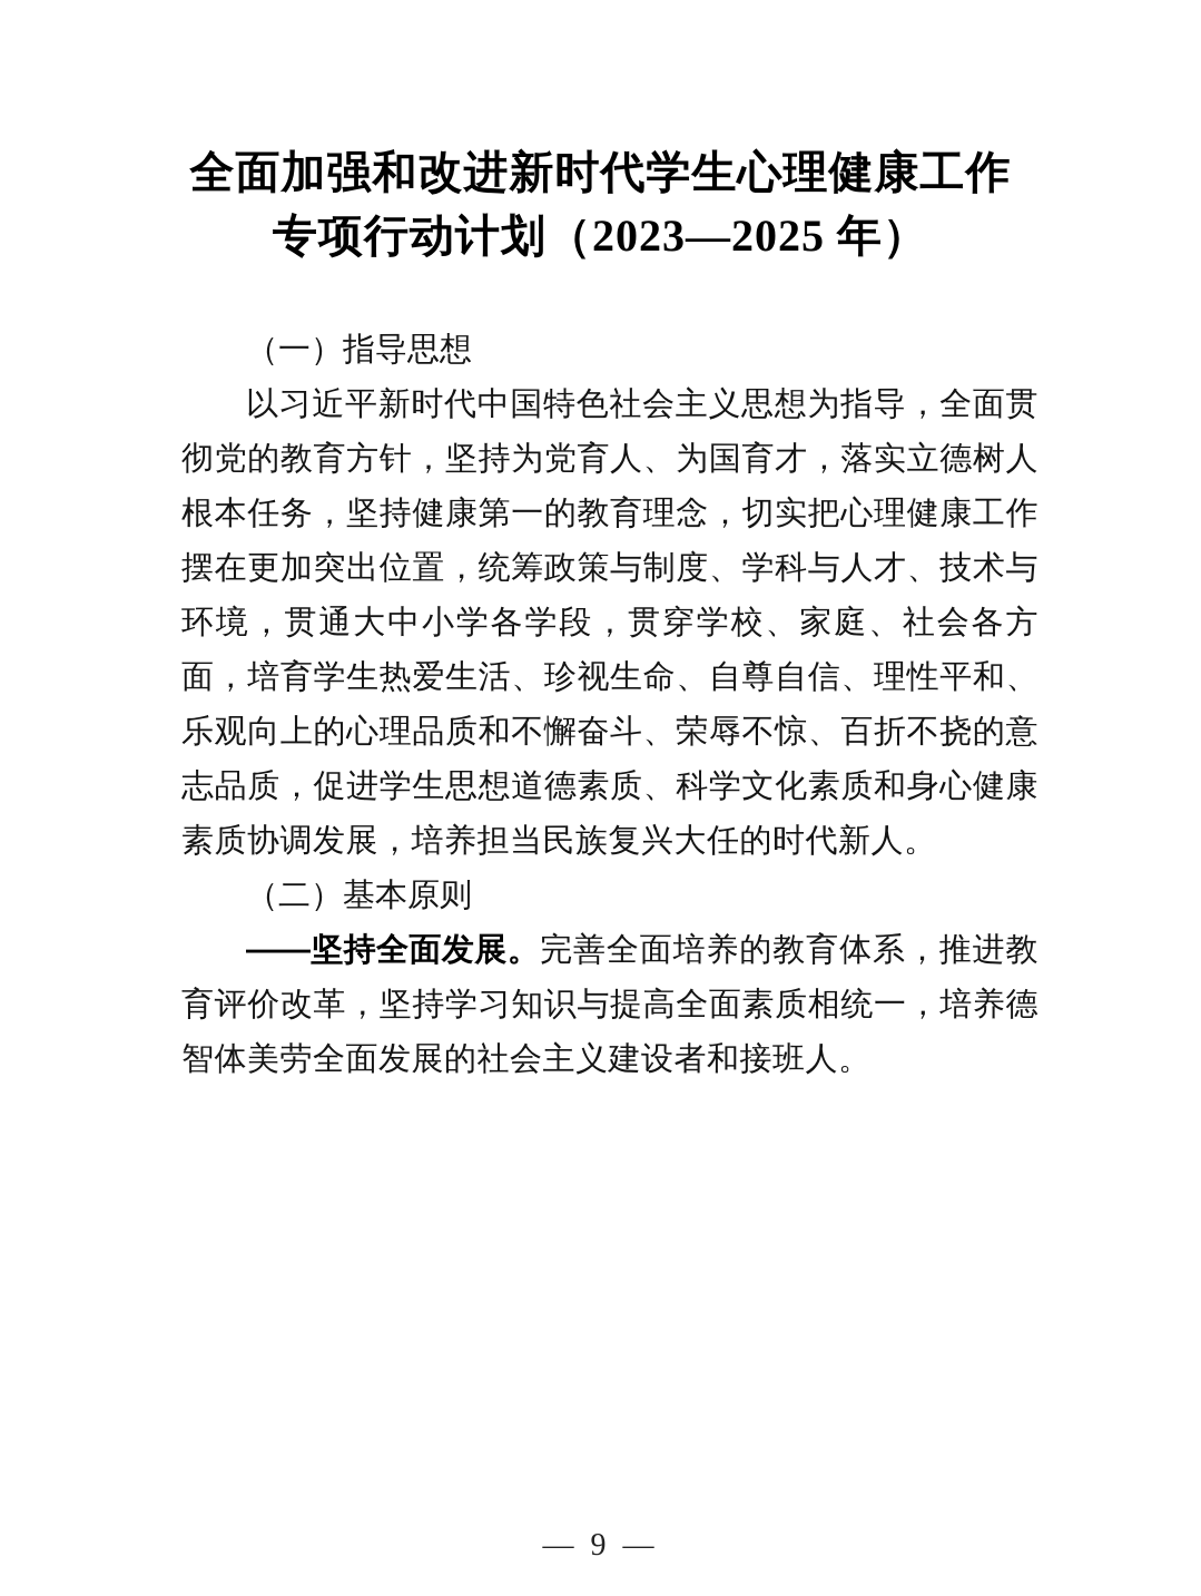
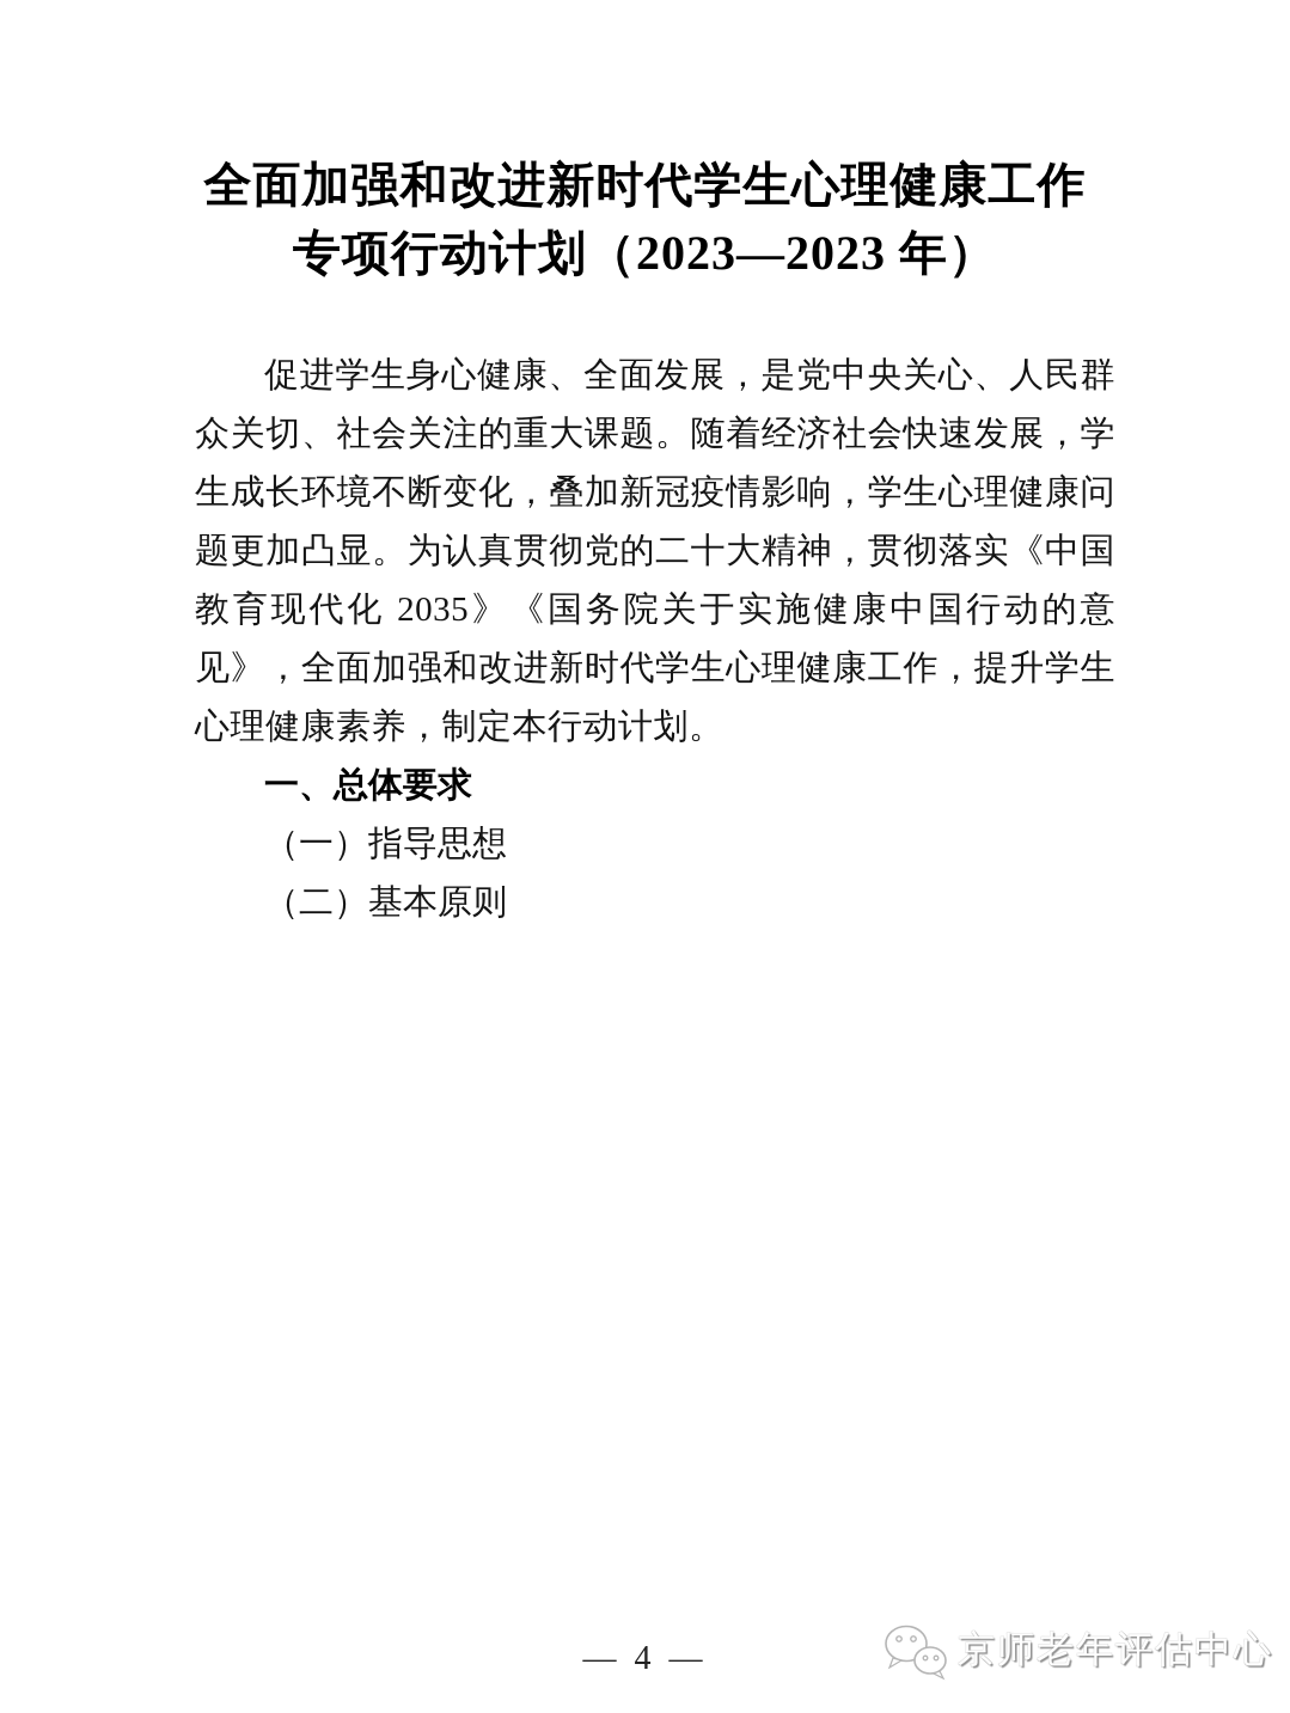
  全面加强和改进新时代学生心理健康工作
- 专项行动计划（2023—2025 年）
+ 专项行动计划（2023—2023 年）
+ 促进学生身心健康、全面发展，是党中央关心、人民群众关切、社会关注的重大课题。随着经济社会快速发展，学生成长环境不断变化，叠加新冠疫情影响，学生心理健康问题更加凸显。为认真贯彻党的二十大精神，贯彻落实《中国教育现代化 2035》《国务院关于实施健康中国行动的意见》，全面加强和改进新时代学生心理健康工作，提升学生心理健康素养，制定本行动计划。
+ 一、总体要求
  （一）指导思想
- 以习近平新时代中国特色社会主义思想为指导，全面贯彻党的教育方针，坚持为党育人、为国育才，落实立德树人根本任务，坚持健康第一的教育理念，切实把心理健康工作摆在更加突出位置，统筹政策与制度、学科与人才、技术与环境，贯通大中小学各学段，贯穿学校、家庭、社会各方面，培育学生热爱生活、珍视生命、自尊自信、理性平和、乐观向上的心理品质和不懈奋斗、荣辱不惊、百折不挠的意志品质，促进学生思想道德素质、科学文化素质和身心健康素质协调发展，培养担当民族复兴大任的时代新人。
  （二）基本原则
- ——坚持全面发展。完善全面培养的教育体系，推进教育评价改革，坚持学习知识与提高全面素质相统一，培养德智体美劳全面发展的社会主义建设者和接班人。
- — 9 —
+ — 4 —
+ 京师老年评估中心
